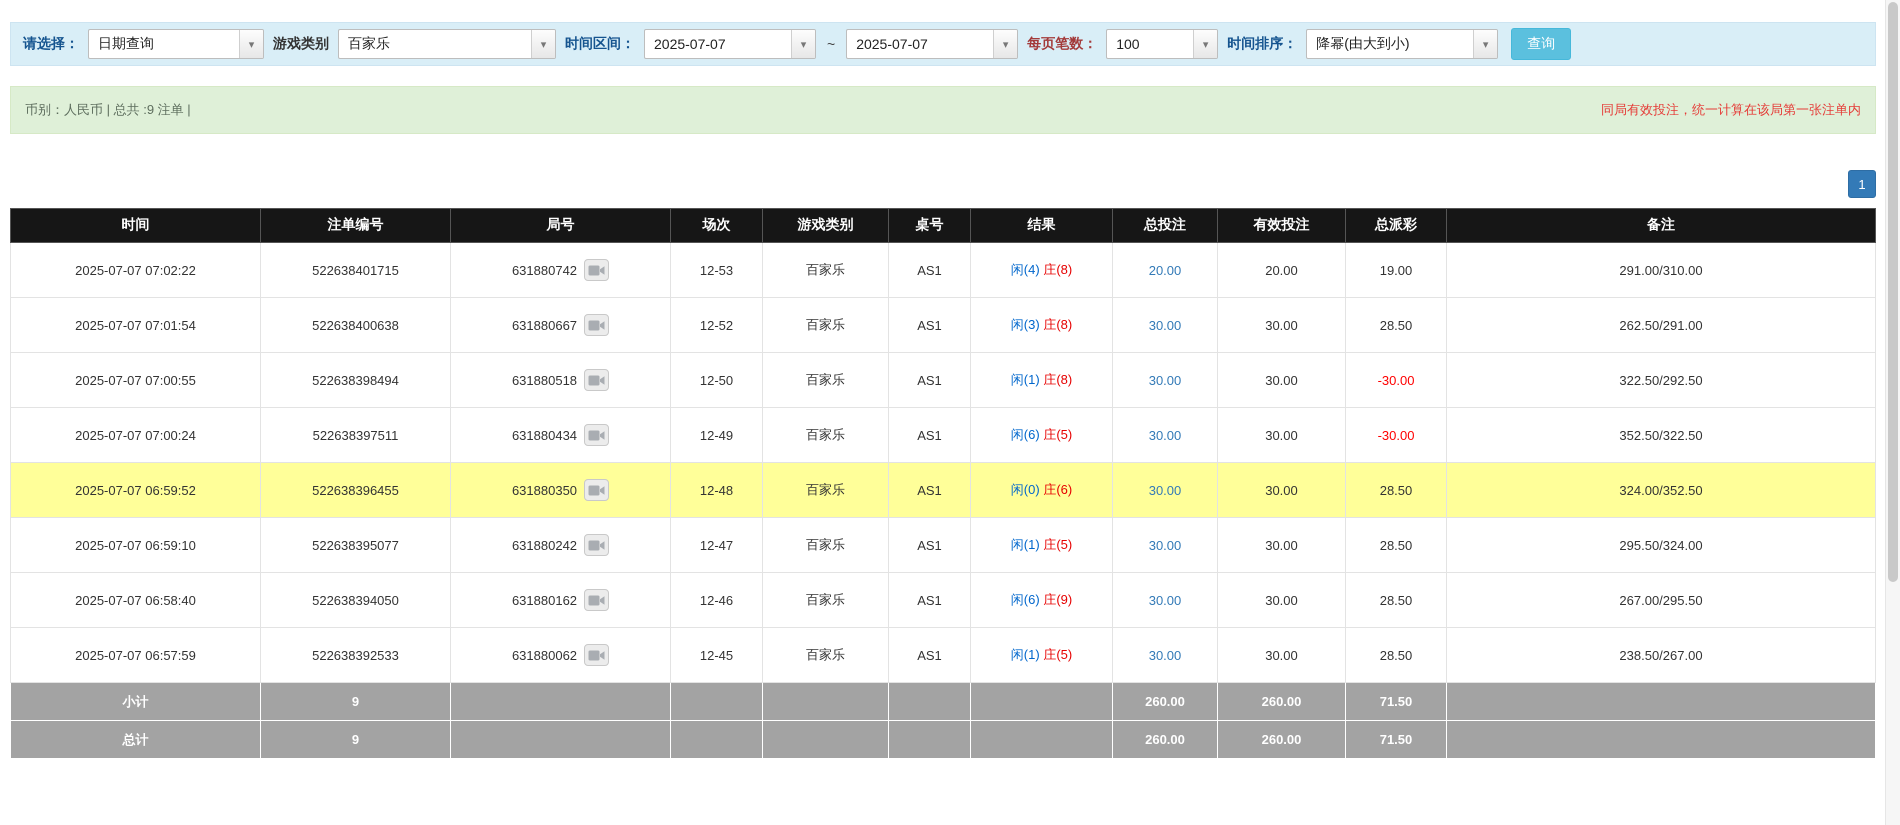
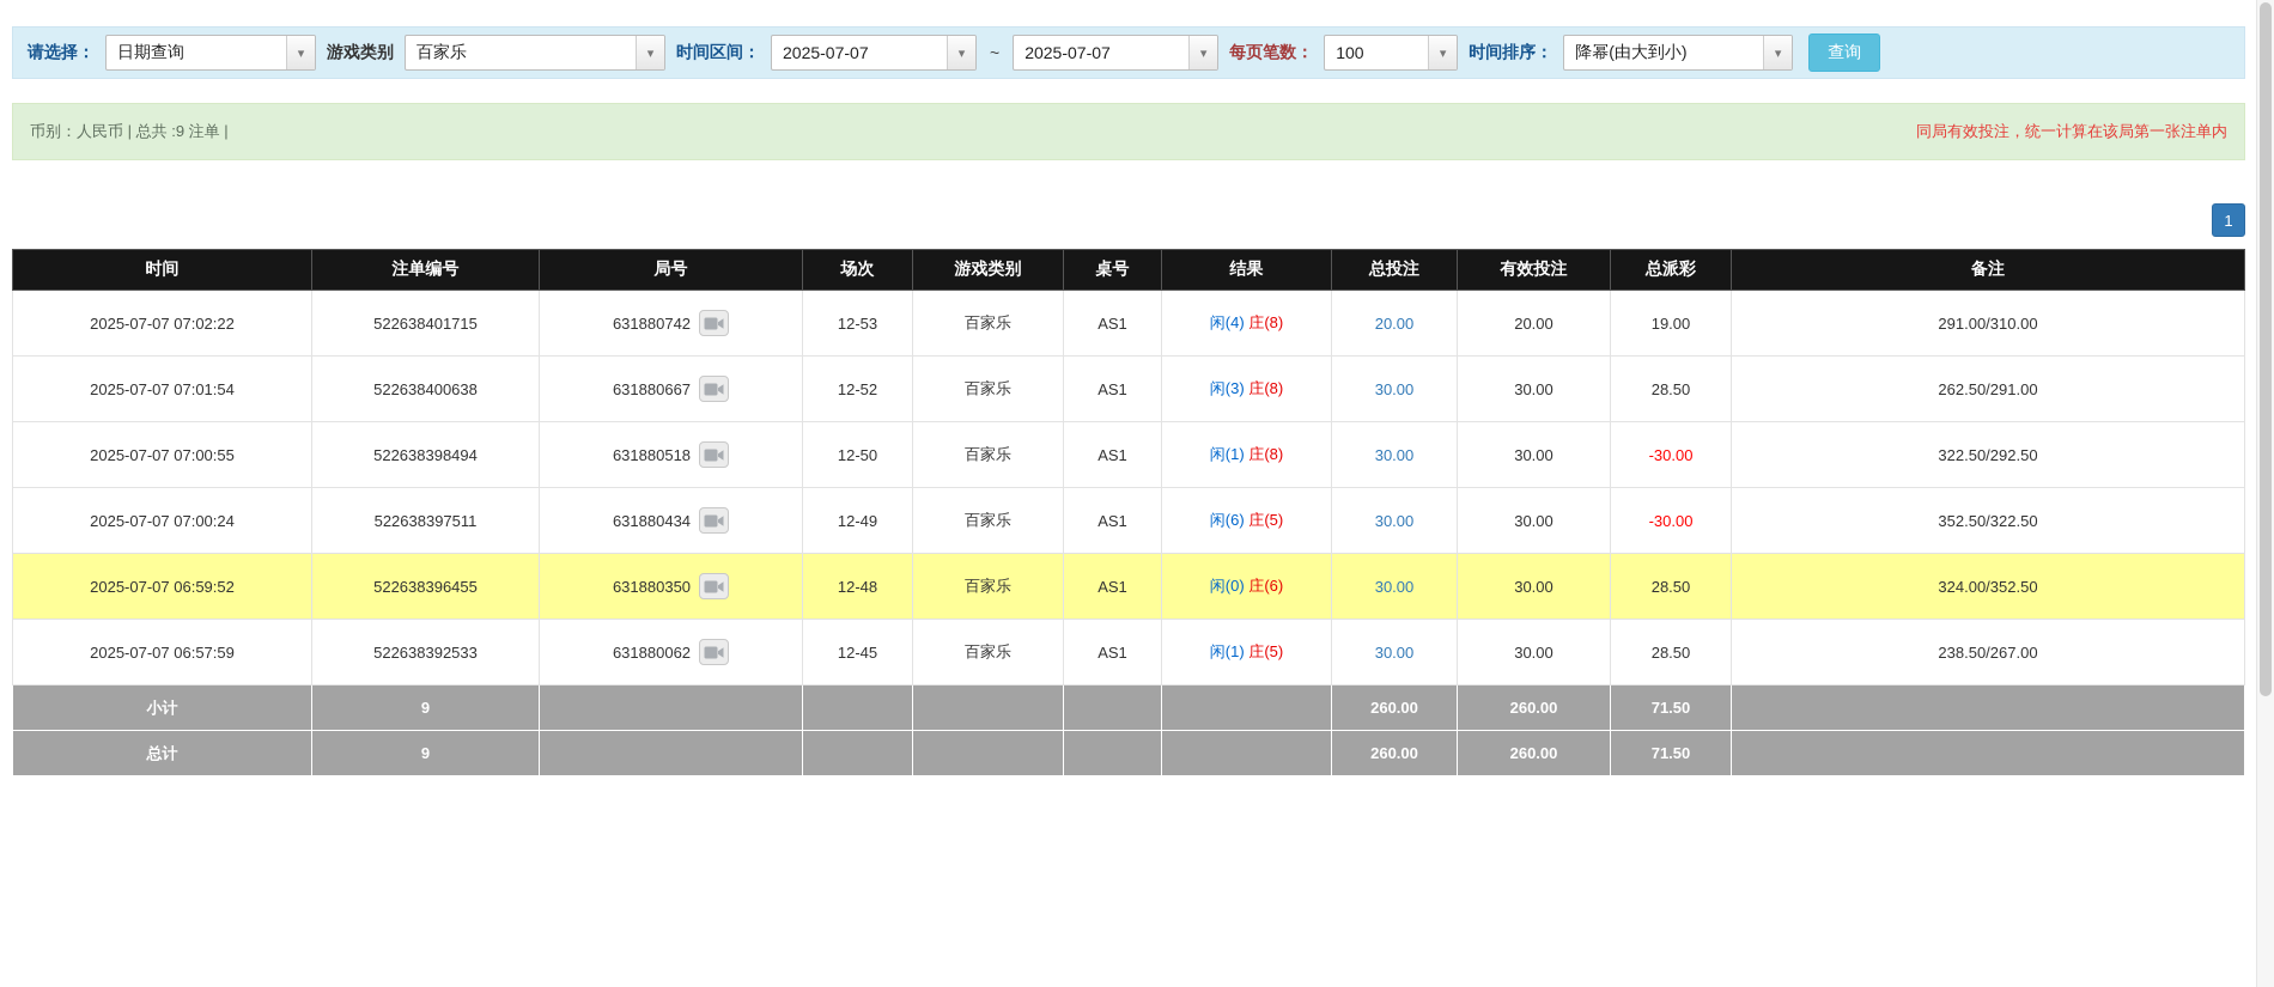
  请选择：
  日期查询
  ▾
  游戏类别
  百家乐
  ▾
  时间区间：
  2025-07-07
  ▾
  ~
  2025-07-07
  ▾
  每页笔数：
  100
  ▾
  时间排序：
  降幂(由大到小)
  ▾
  查询
  币别：人民币 | 总共 :9 注单 |
  同局有效投注，统一计算在该局第一张注单内
  1
  时间	注单编号	局号	场次	游戏类别	桌号	结果	总投注	有效投注	总派彩	备注
  2025-07-07 07:02:22	522638401715	631880742	12-53	百家乐	AS1	闲(4) 庄(8)	20.00	20.00	19.00	291.00/310.00
  2025-07-07 07:01:54	522638400638	631880667	12-52	百家乐	AS1	闲(3) 庄(8)	30.00	30.00	28.50	262.50/291.00
  2025-07-07 07:00:55	522638398494	631880518	12-50	百家乐	AS1	闲(1) 庄(8)	30.00	30.00	-30.00	322.50/292.50
  2025-07-07 07:00:24	522638397511	631880434	12-49	百家乐	AS1	闲(6) 庄(5)	30.00	30.00	-30.00	352.50/322.50
  2025-07-07 06:59:52	522638396455	631880350	12-48	百家乐	AS1	闲(0) 庄(6)	30.00	30.00	28.50	324.00/352.50
- 2025-07-07 06:59:10	522638395077	631880242	12-47	百家乐	AS1	闲(1) 庄(5)	30.00	30.00	28.50	295.50/324.00
- 2025-07-07 06:58:40	522638394050	631880162	12-46	百家乐	AS1	闲(6) 庄(9)	30.00	30.00	28.50	267.00/295.50
  2025-07-07 06:57:59	522638392533	631880062	12-45	百家乐	AS1	闲(1) 庄(5)	30.00	30.00	28.50	238.50/267.00
  小计	9						260.00	260.00	71.50
  总计	9						260.00	260.00	71.50
